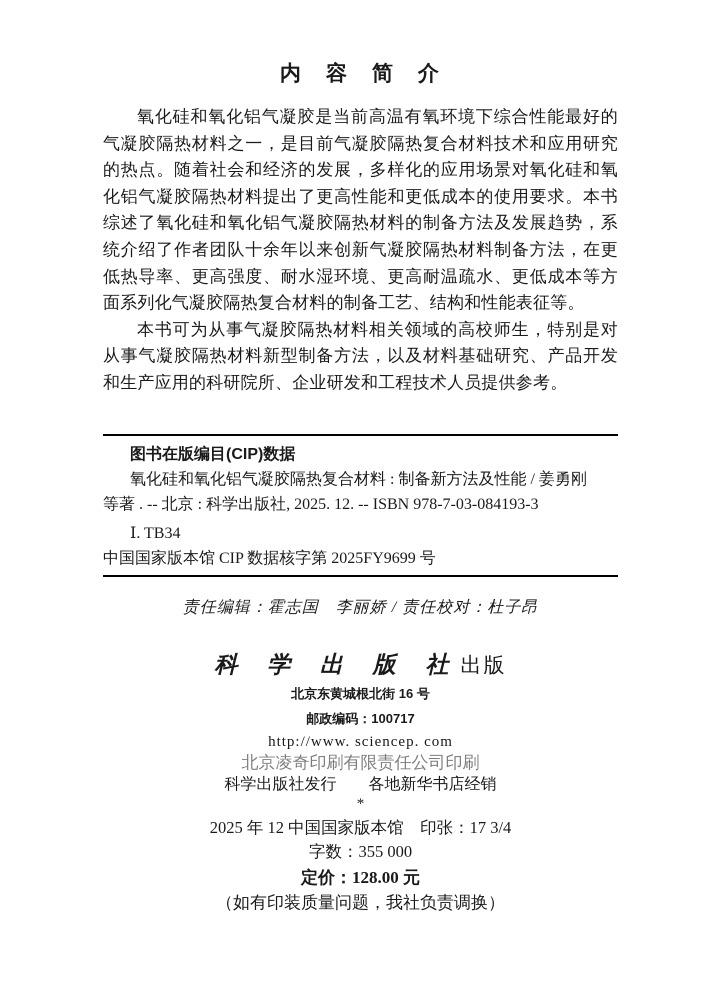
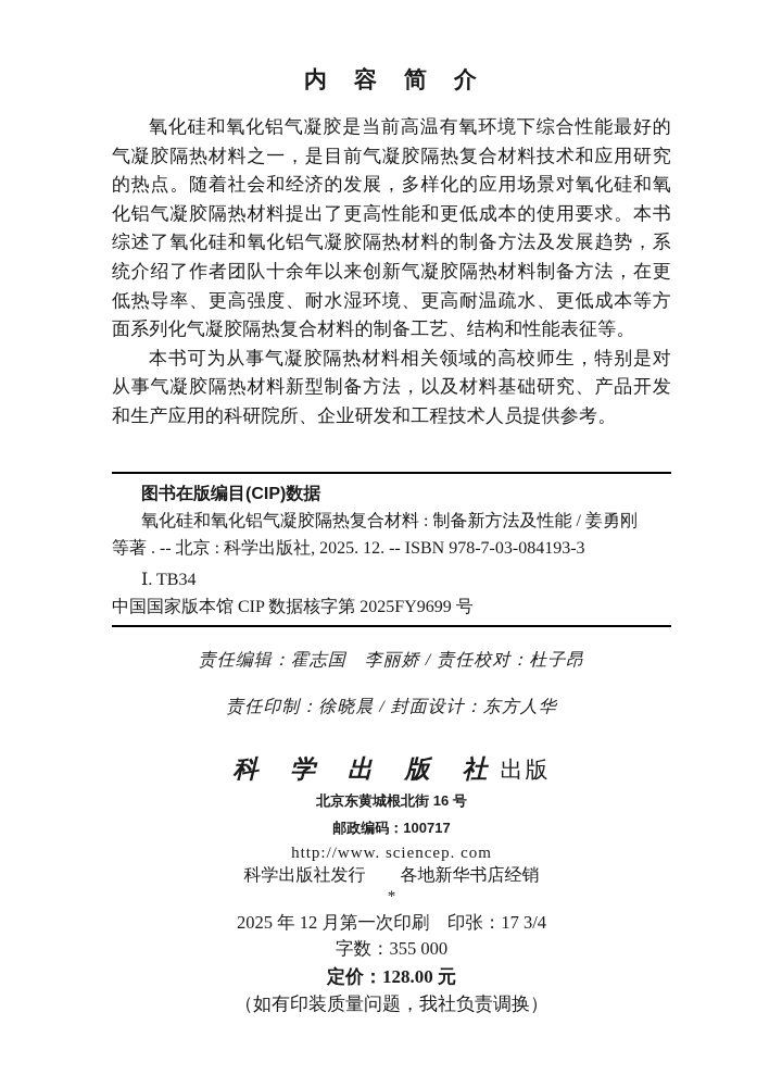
  内 容 简 介
  氧化硅和氧化铝气凝胶是当前高温有氧环境下综合性能最好的气凝胶隔热材料之一，是目前气凝胶隔热复合材料技术和应用研究的热点。随着社会和经济的发展，多样化的应用场景对氧化硅和氧化铝气凝胶隔热材料提出了更高性能和更低成本的使用要求。本书综述了氧化硅和氧化铝气凝胶隔热材料的制备方法及发展趋势，系统介绍了作者团队十余年以来创新气凝胶隔热材料制备方法，在更低热导率、更高强度、耐水湿环境、更高耐温疏水、更低成本等方面系列化气凝胶隔热复合材料的制备工艺、结构和性能表征等。
  本书可为从事气凝胶隔热材料相关领域的高校师生，特别是对从事气凝胶隔热材料新型制备方法，以及材料基础研究、产品开发和生产应用的科研院所、企业研发和工程技术人员提供参考。
  图书在版编目(CIP)数据
  氧化硅和氧化铝气凝胶隔热复合材料 : 制备新方法及性能 / 姜勇刚
  等著 . -- 北京 : 科学出版社, 2025. 12. -- ISBN 978-7-03-084193-3
  Ⅰ. TB34
  中国国家版本馆 CIP 数据核字第 2025FY9699 号
  责任编辑：霍志国 李丽娇 / 责任校对：杜子昂
+ 责任印制：徐晓晨 / 封面设计：东方人华
  科 学 出 版 社出版
  北京东黄城根北街 16 号
  邮政编码：100717
  http://www. sciencep. com
- 北京凌奇印刷有限责任公司印刷
  科学出版社发行 各地新华书店经销
  *
- 2025 年 12 中国国家版本馆 印张：17 3/4
+ 2025 年 12 月第一次印刷 印张：17 3/4
  字数：355 000
  定价：128.00 元
  （如有印装质量问题，我社负责调换）
